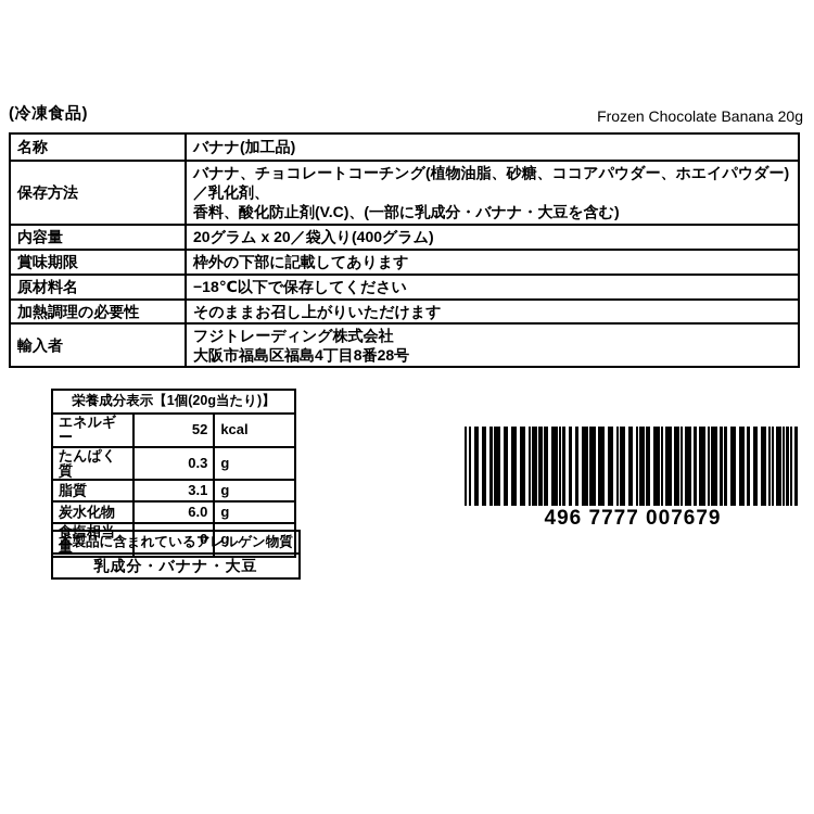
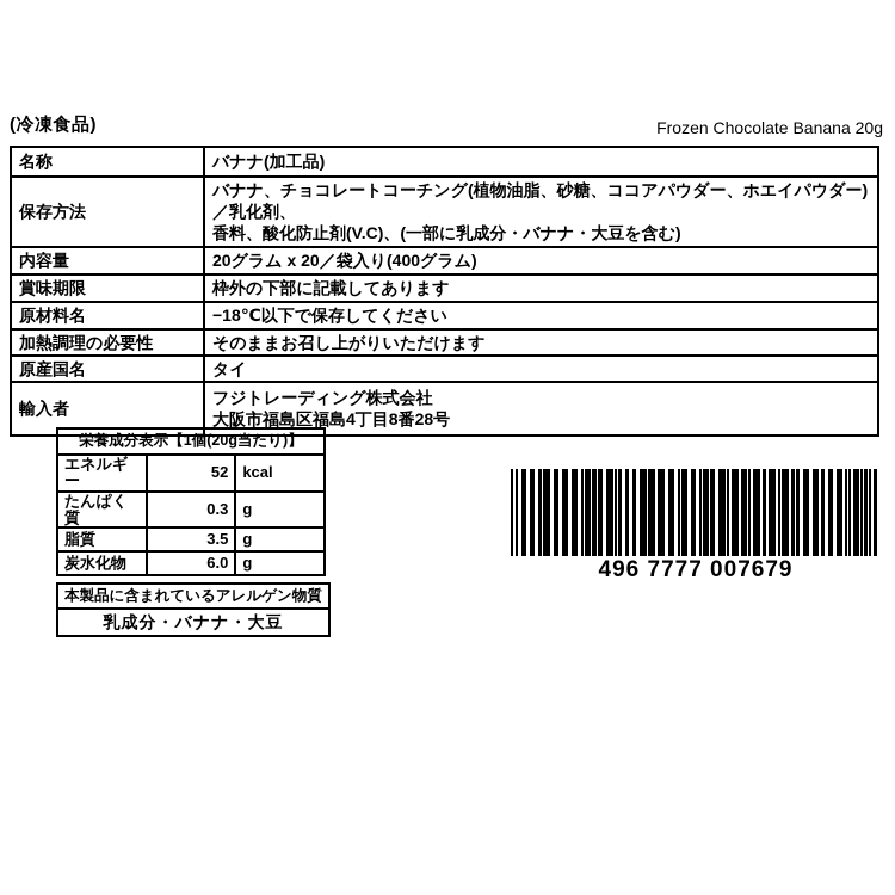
  (冷凍食品)
  Frozen Chocolate Banana 20g
  名称	バナナ(加工品)
  保存方法	バナナ、チョコレートコーチング(植物油脂、砂糖、ココアパウダー、ホエイパウダー)／乳化剤、 香料、酸化防止剤(V.C)、(一部に乳成分・バナナ・大豆を含む)
  内容量	20グラム x 20／袋入り(400グラム)
  賞味期限	枠外の下部に記載してあります
  原材料名	−18℃以下で保存してください
  加熱調理の必要性	そのままお召し上がりいただけます
+ 原産国名	タイ
  輸入者	フジトレーディング株式会社 大阪市福島区福島4丁目8番28号
  栄養成分表示【1個(20g当たり)】
  エネルギー	52	kcal
  たんぱく質	0.3	g
- 脂質	3.1	g
+ 脂質	3.5	g
  炭水化物	6.0	g
- 食塩相当量	0	g
  本製品に含まれているアレルゲン物質
  乳成分・バナナ・大豆
  496 7777 007679
